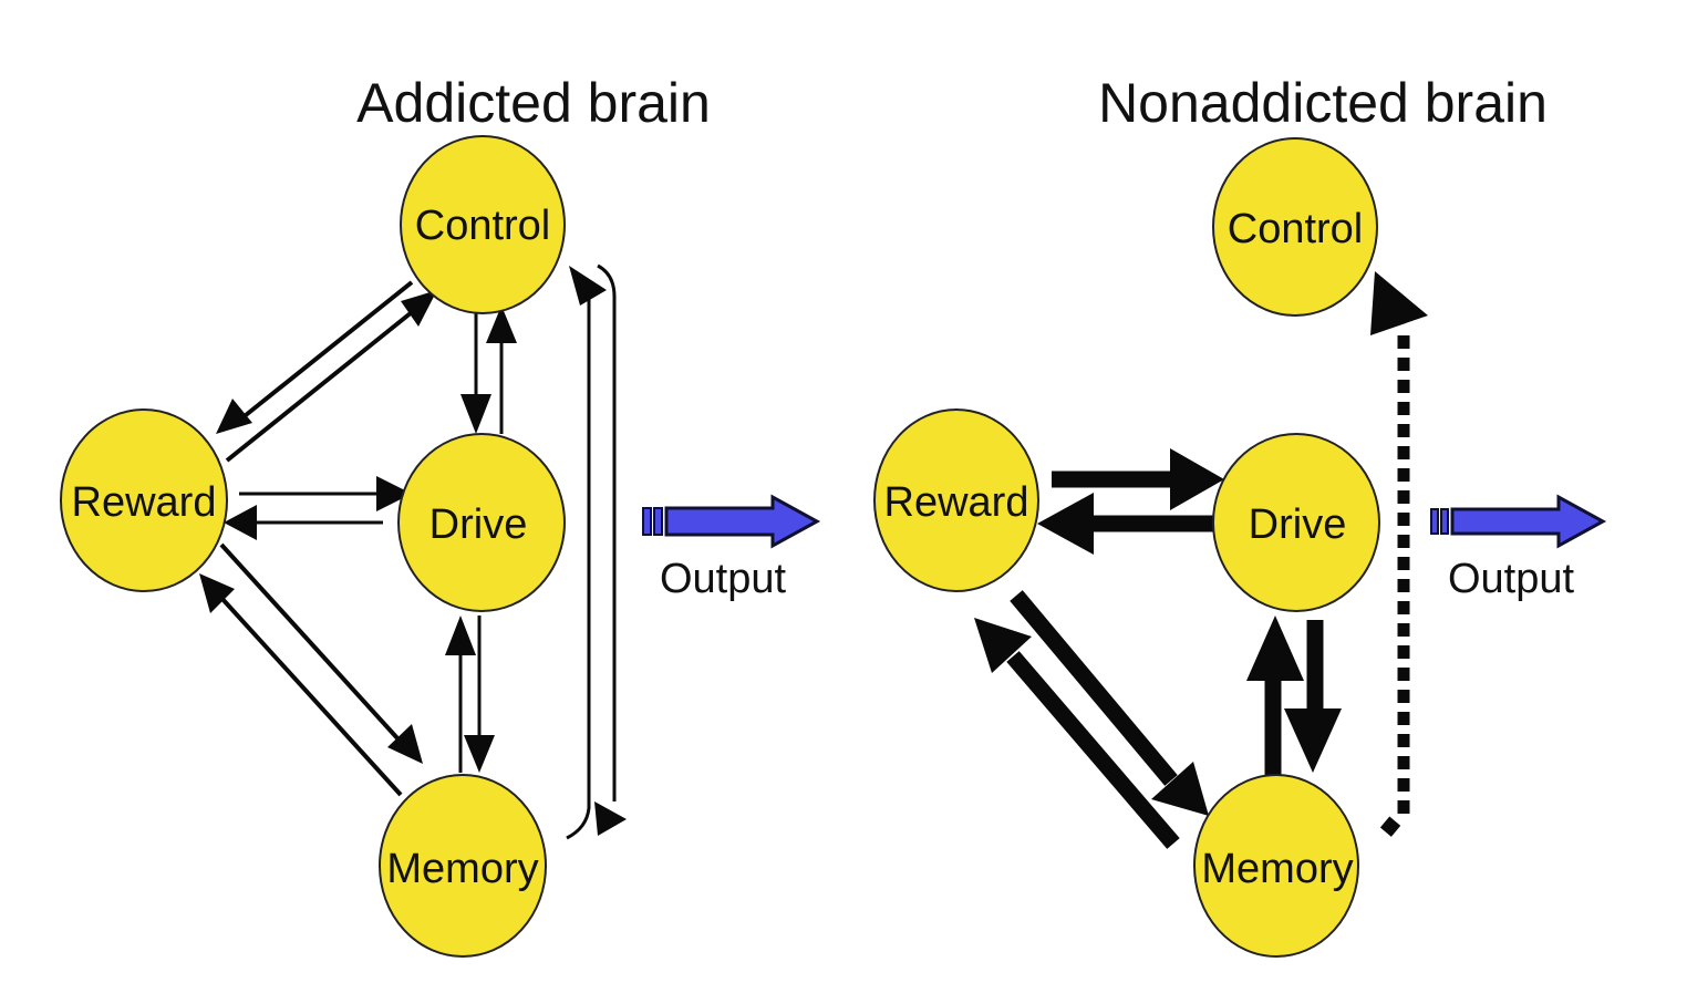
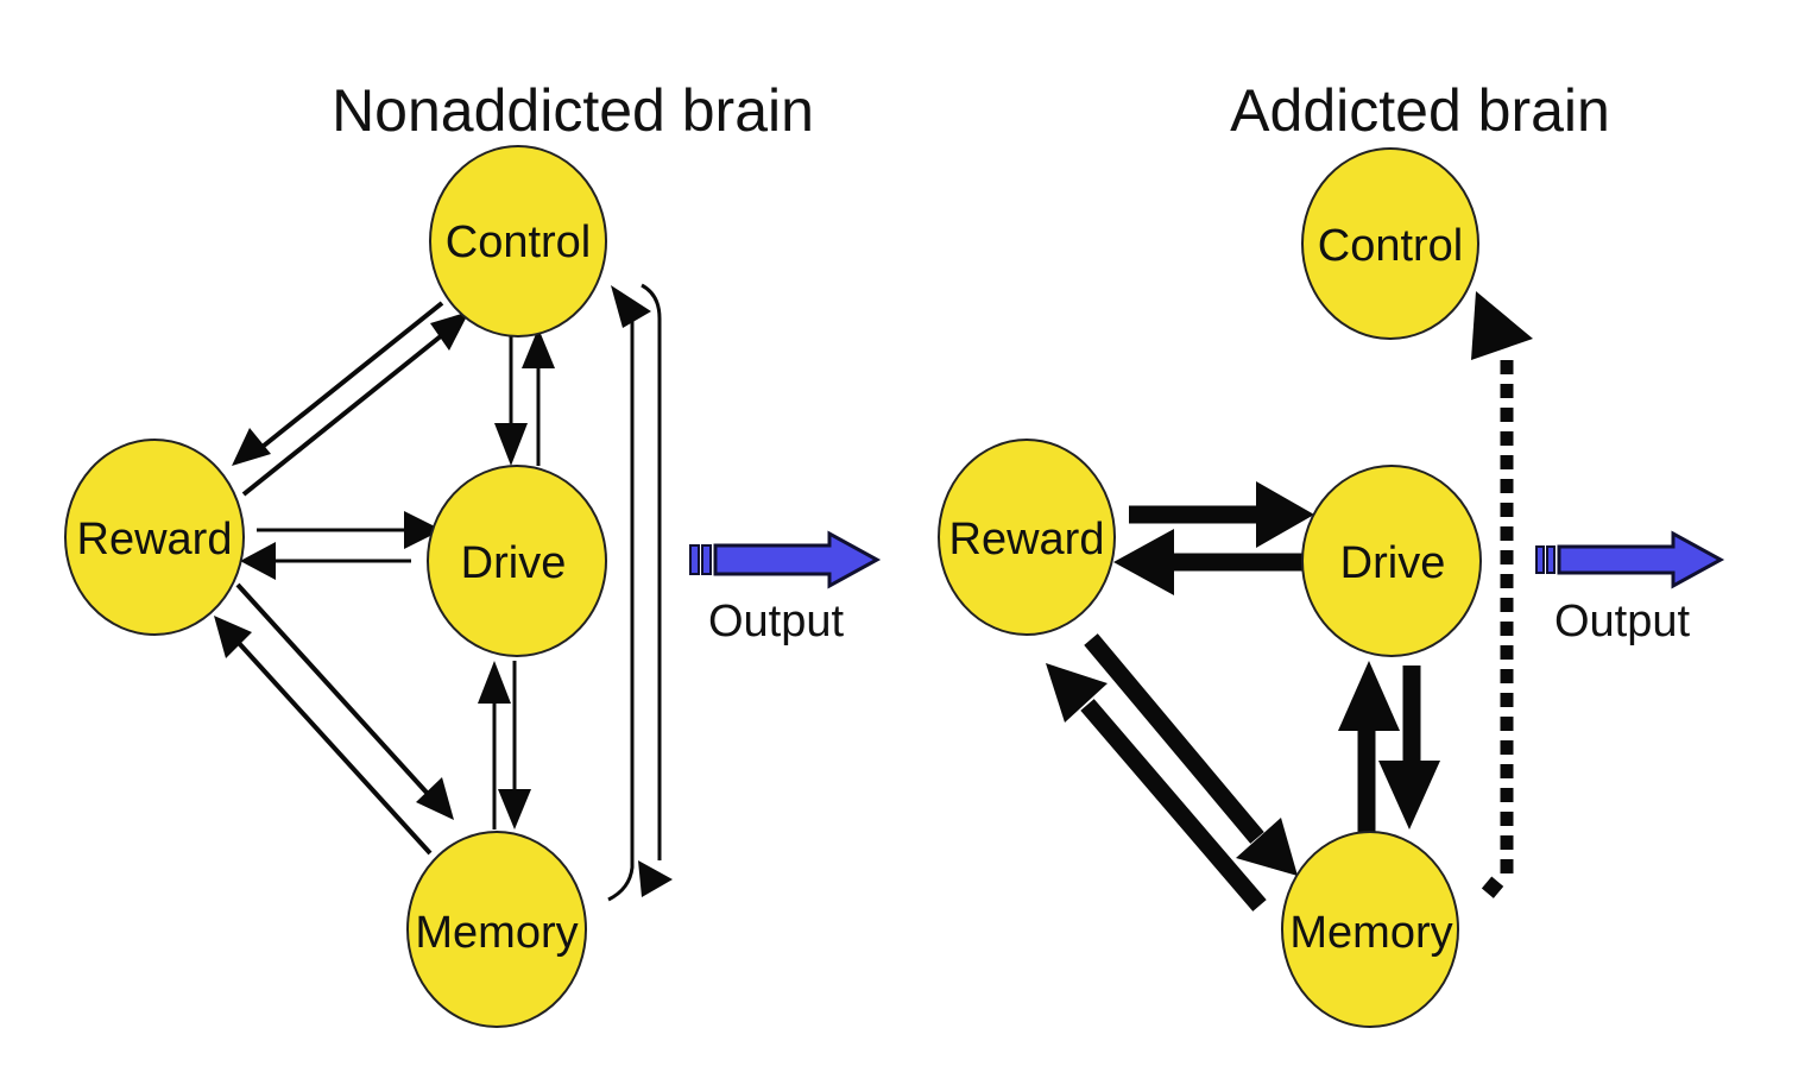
- Addicted brain
+ Nonaddicted brain
  Control
  Reward
  Drive
  Memory
  Output
- Nonaddicted brain
+ Addicted brain
  Control
  Reward
  Drive
  Memory
  Output
